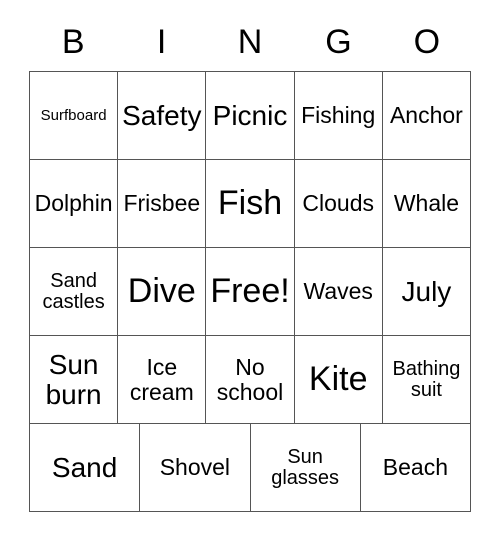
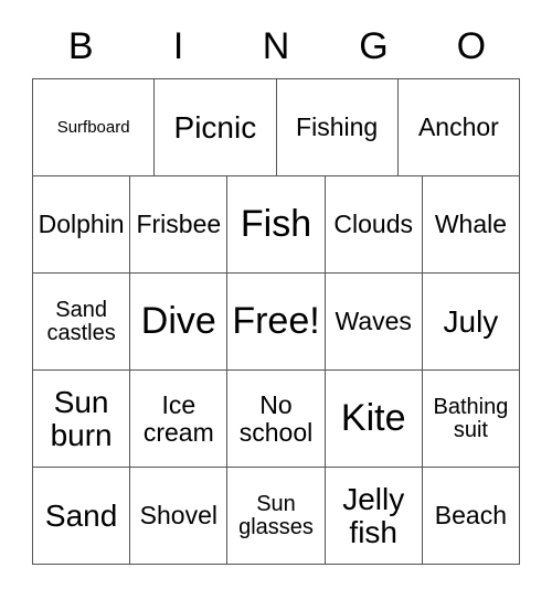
  B
  I
  N
  G
  O
  Surfboard
- Safety
  Picnic
  Fishing
  Anchor
  Dolphin
  Frisbee
  Fish
  Clouds
  Whale
  Sand
  castles
  Dive
  Free!
  Waves
  July
  Sun
  burn
  Ice
  cream
  No
  school
  Kite
  Bathing
  suit
  Sand
  Shovel
  Sun
  glasses
+ Jelly
+ fish
  Beach
